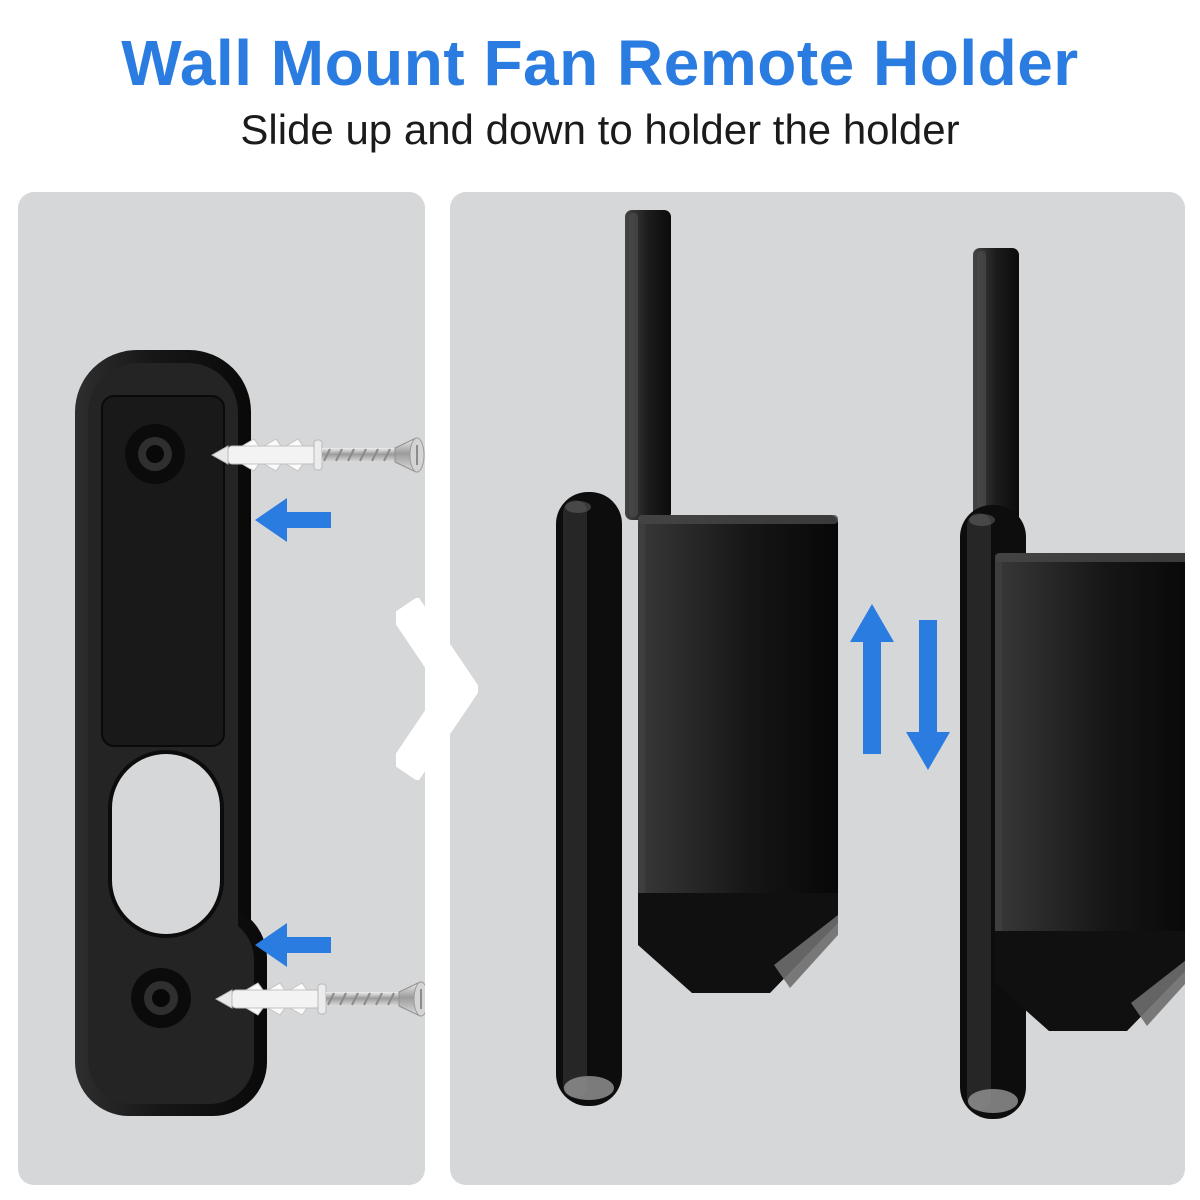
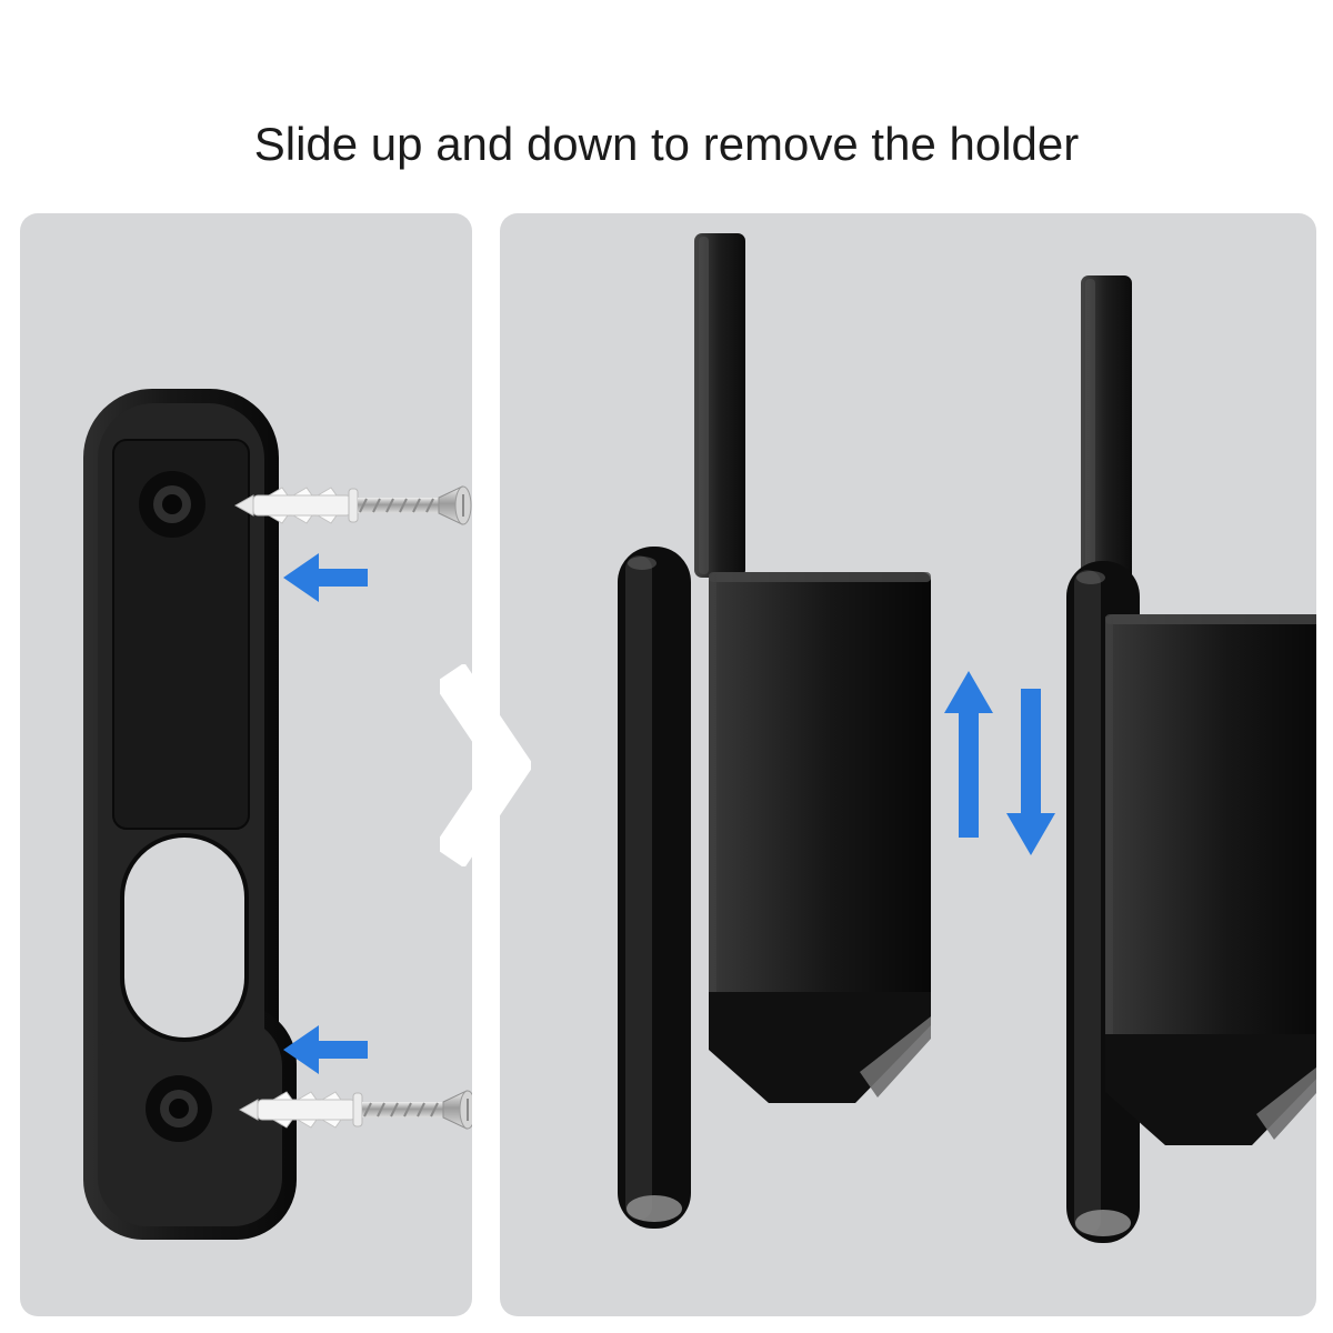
- Wall Mount Fan Remote Holder
- Slide up and down to holder the holder
+ Slide up and down to remove the holder
